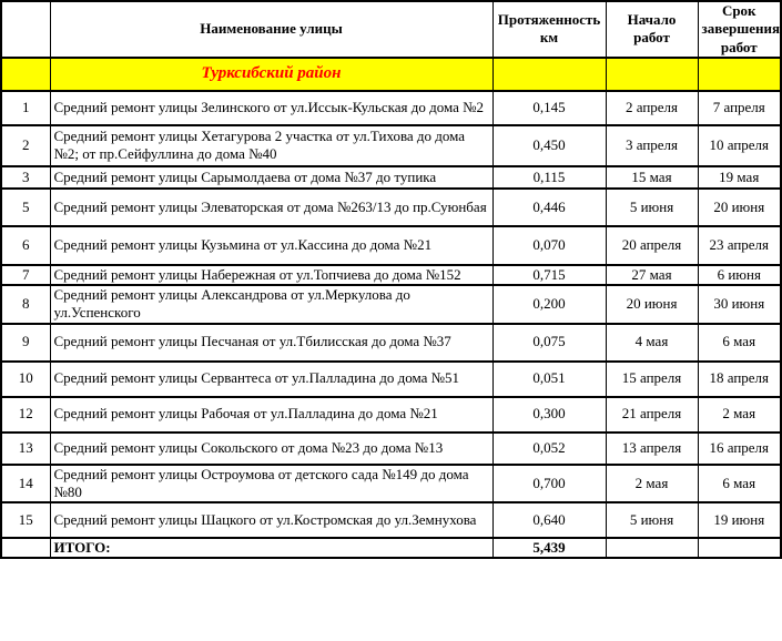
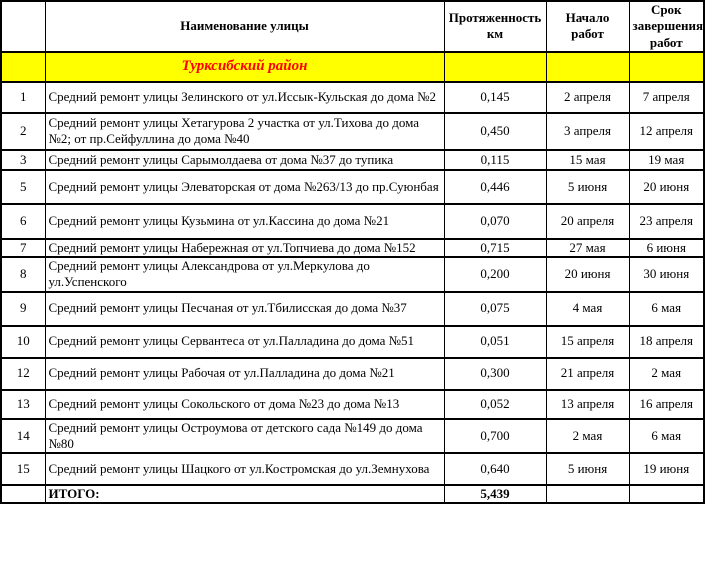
  	Наименование улицы	Протяженность км	Начало работ	Срок завершения работ
  	Турксибский район
  1	Средний ремонт улицы Зелинского от ул.Иссык-Кульская до дома №2	0,145	2 апреля	7 апреля
- 2	Средний ремонт улицы Хетагурова 2 участка от ул.Тихова до дома №2; от пр.Сейфуллина до дома №40	0,450	3 апреля	10 апреля
+ 2	Средний ремонт улицы Хетагурова 2 участка от ул.Тихова до дома №2; от пр.Сейфуллина до дома №40	0,450	3 апреля	12 апреля
  3	Средний ремонт улицы Сарымолдаева от дома №37 до тупика	0,115	15 мая	19 мая
  5	Средний ремонт улицы Элеваторская от дома №263/13 до пр.Суюнбая	0,446	5 июня	20 июня
  6	Средний ремонт улицы Кузьмина от ул.Кассина до дома №21	0,070	20 апреля	23 апреля
  7	Средний ремонт улицы Набережная от ул.Топчиева до дома №152	0,715	27 мая	6 июня
  8	Средний ремонт улицы Александрова от ул.Меркулова до ул.Успенского	0,200	20 июня	30 июня
  9	Средний ремонт улицы Песчаная от ул.Тбилисская до дома №37	0,075	4 мая	6 мая
  10	Средний ремонт улицы Сервантеса от ул.Палладина до дома №51	0,051	15 апреля	18 апреля
  12	Средний ремонт улицы Рабочая от ул.Палладина до дома №21	0,300	21 апреля	2 мая
  13	Средний ремонт улицы Сокольского от дома №23 до дома №13	0,052	13 апреля	16 апреля
  14	Средний ремонт улицы Остроумова от детского сада №149 до дома №80	0,700	2 мая	6 мая
  15	Средний ремонт улицы Шацкого от ул.Костромская до ул.Земнухова	0,640	5 июня	19 июня
  	ИТОГО:	5,439
